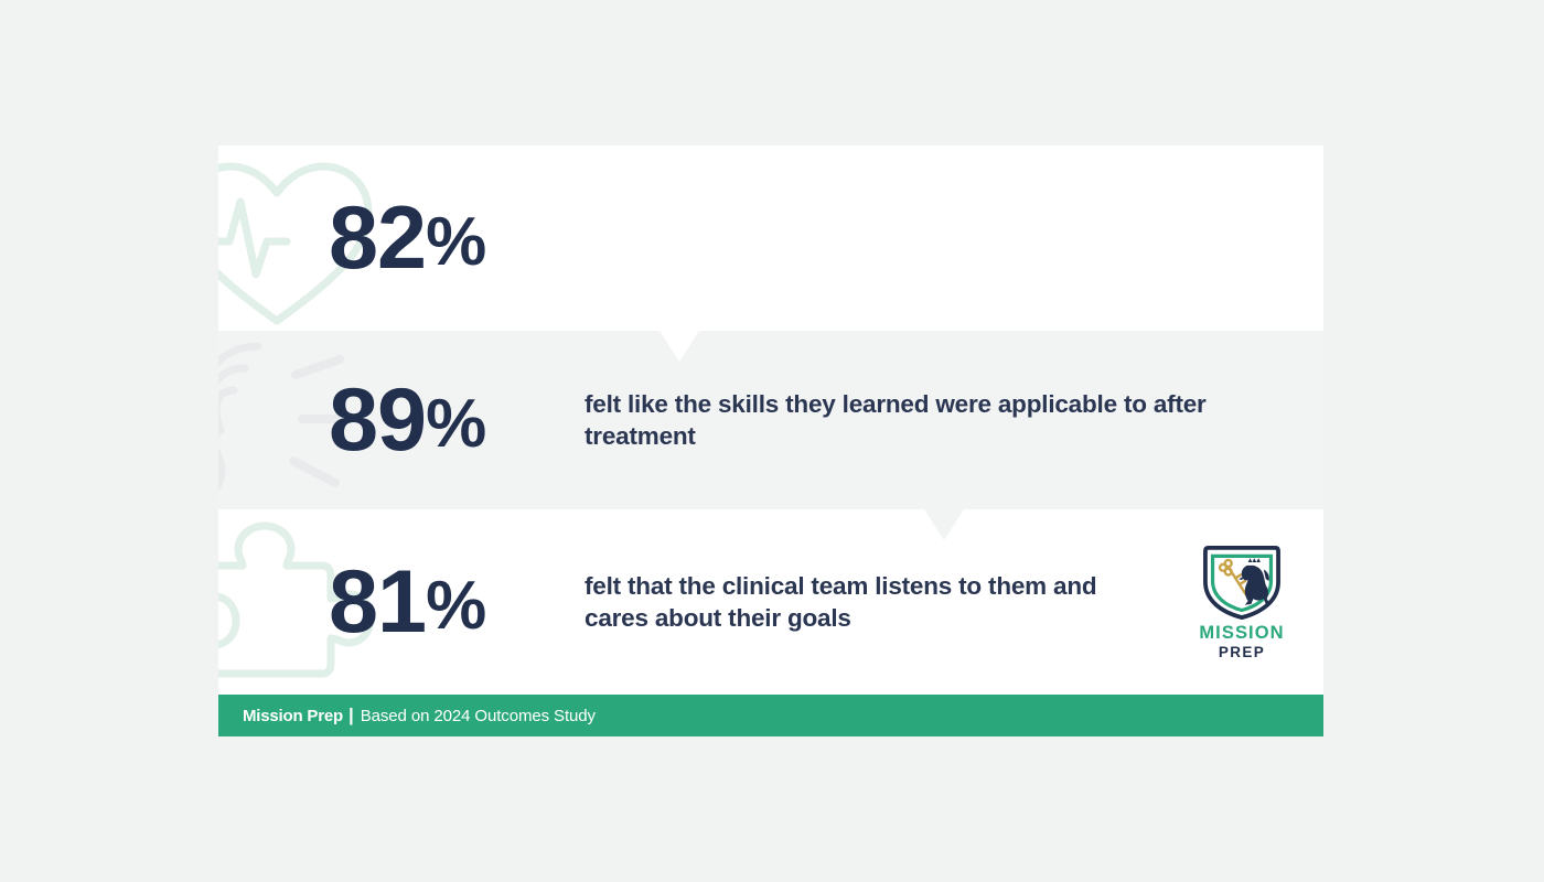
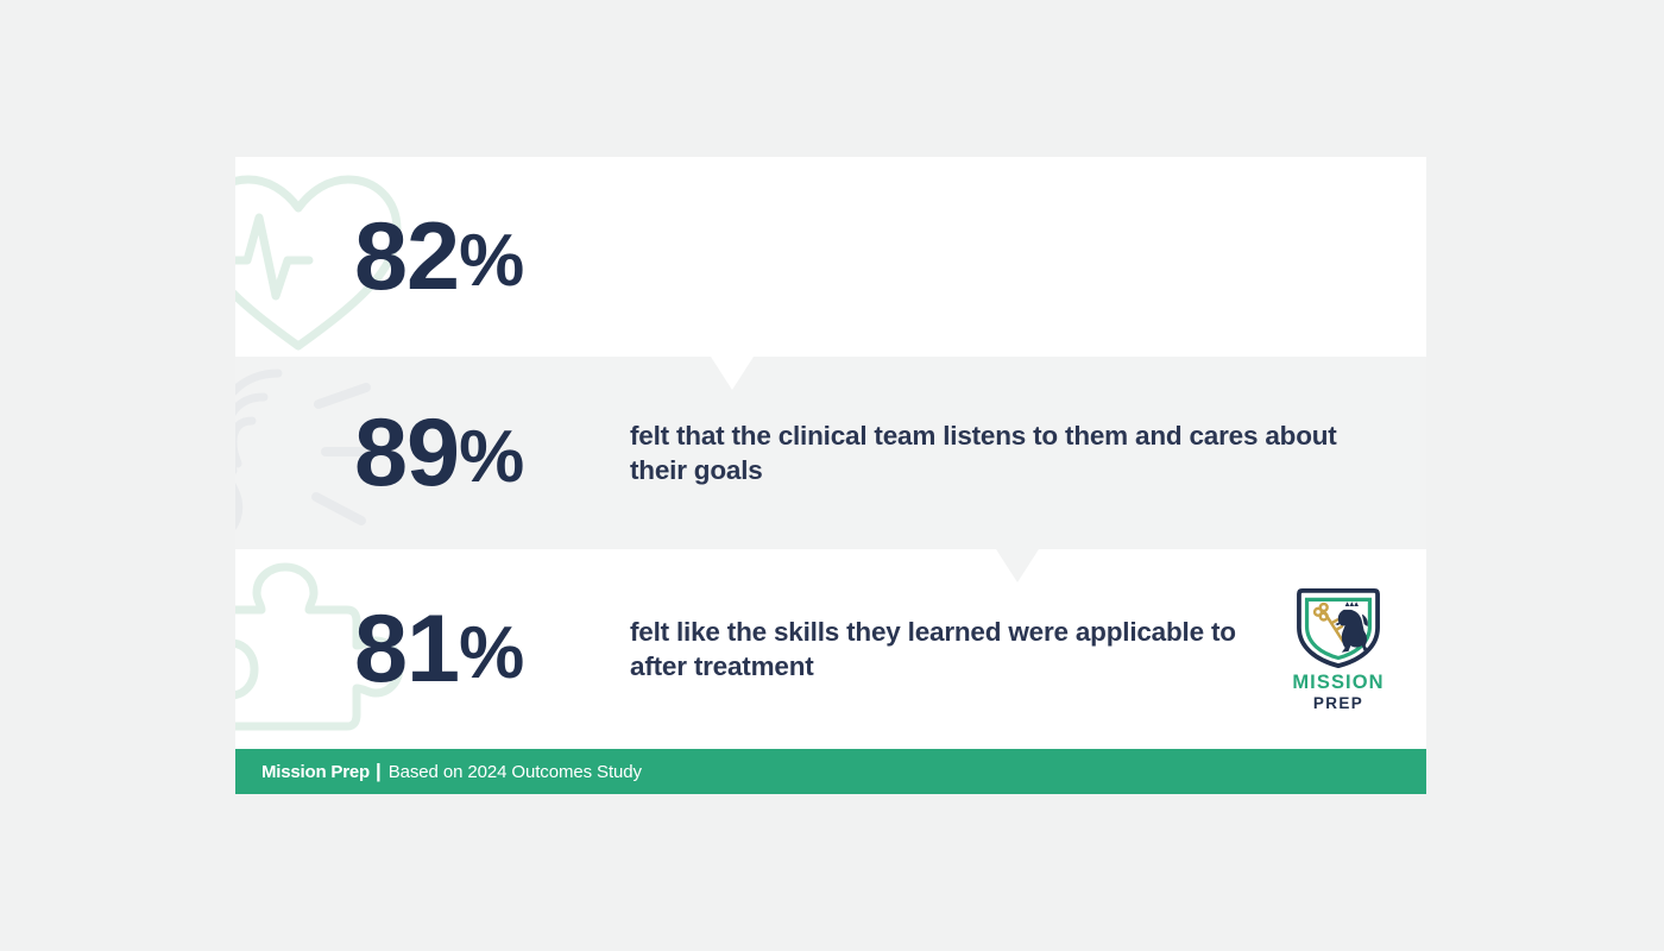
  82%
  89%
- felt like the skills they learned were applicable to after treatment
+ felt that the clinical team listens to them and cares about their goals
  81%
- felt that the clinical team listens to them and cares about their goals
+ felt like the skills they learned were applicable to after treatment
  MISSION
  PREP
  Mission Prep
  |
  Based on 2024 Outcomes Study
